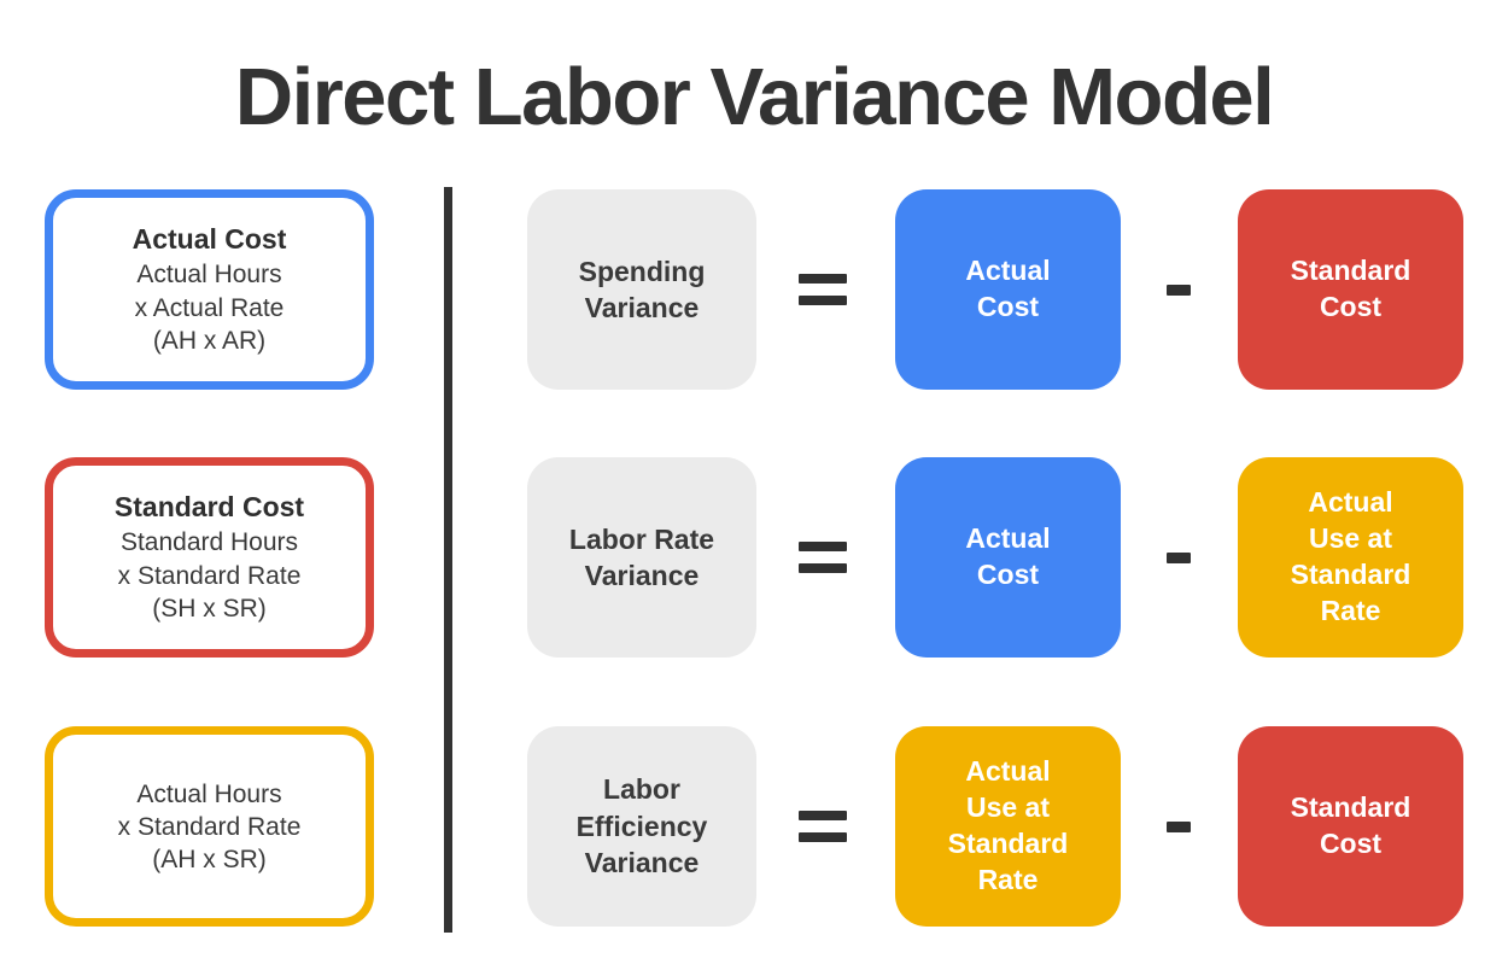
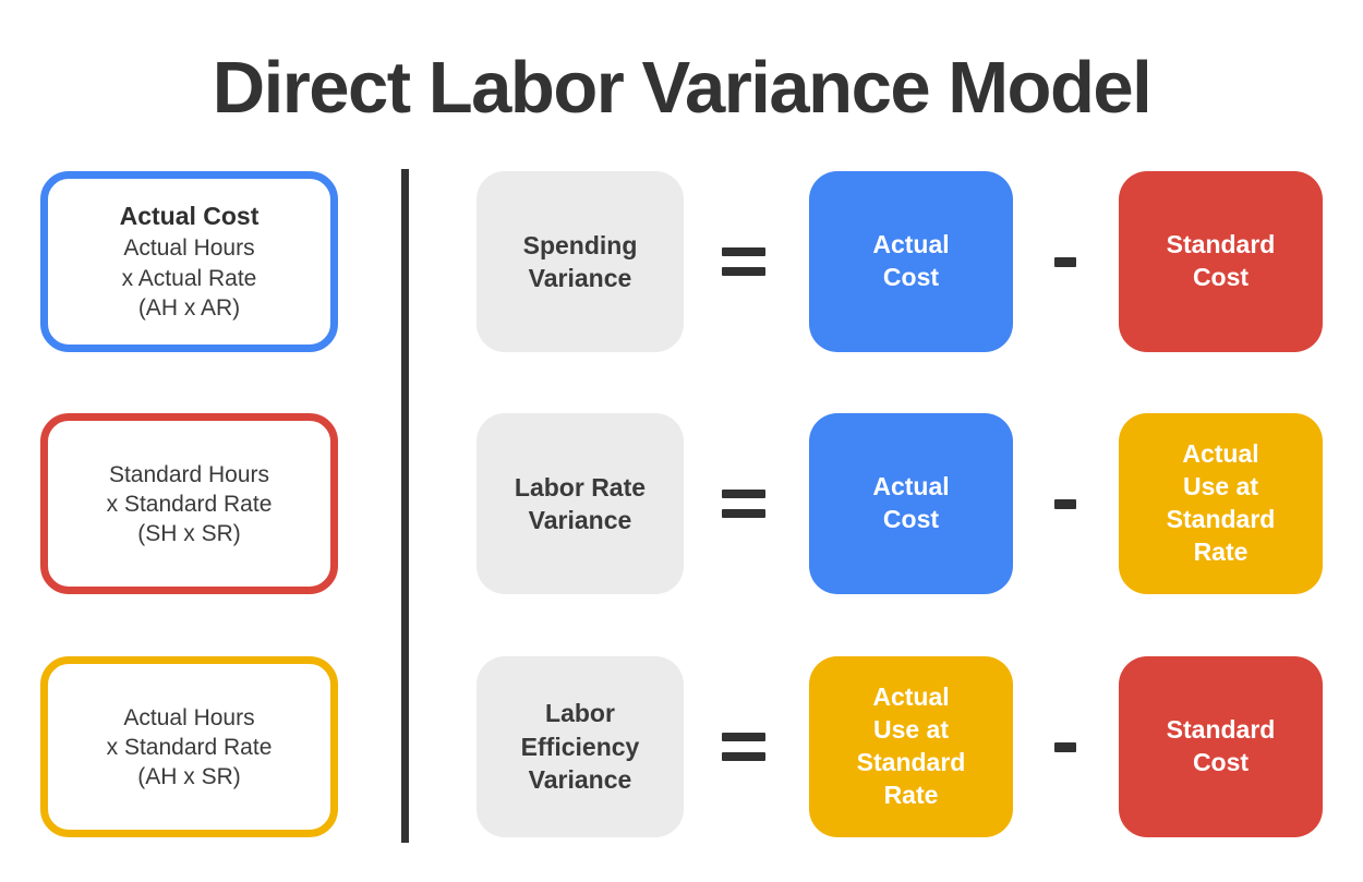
  Direct Labor Variance Model
  Actual Cost
  Actual Hours
  x Actual Rate
  (AH x AR)
  Spending
  Variance
  Actual
  Cost
  Standard
  Cost
- Standard Cost
  Standard Hours
  x Standard Rate
  (SH x SR)
  Labor Rate
  Variance
  Actual
  Cost
  Actual
  Use at
  Standard
  Rate
  Actual Hours
  x Standard Rate
  (AH x SR)
  Labor
  Efficiency
  Variance
  Actual
  Use at
  Standard
  Rate
  Standard
  Cost
